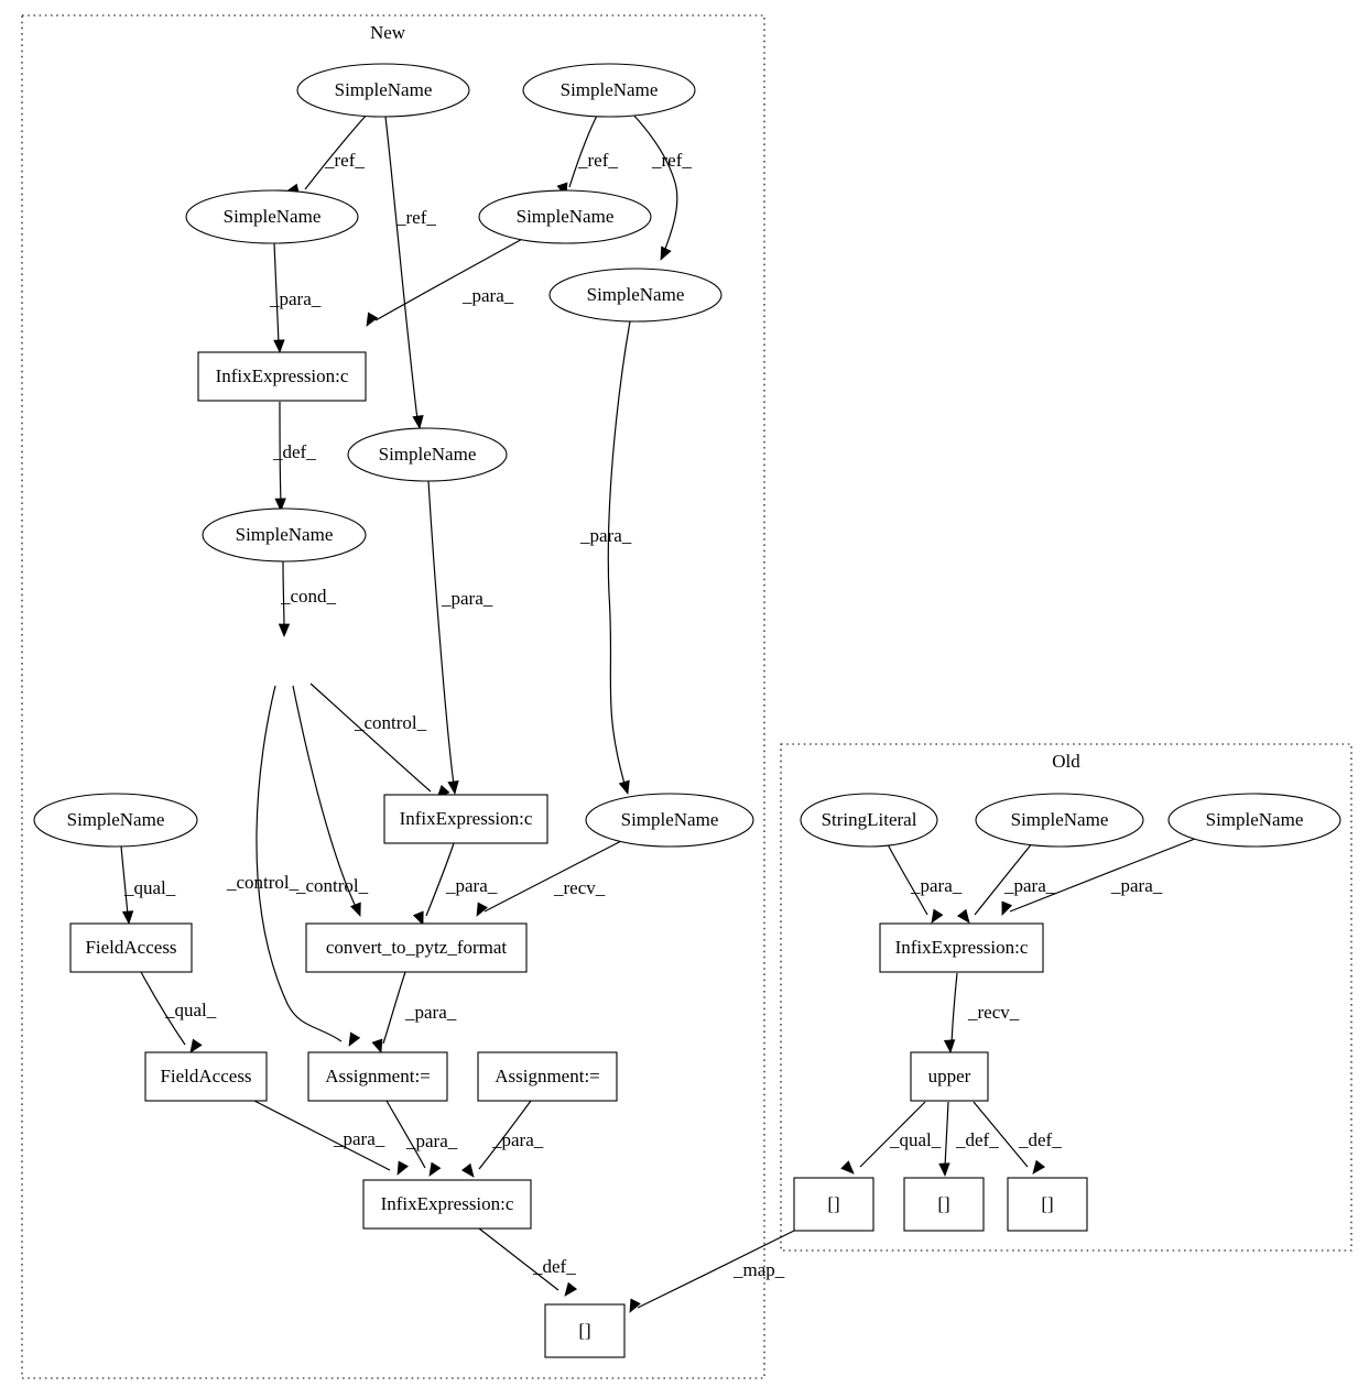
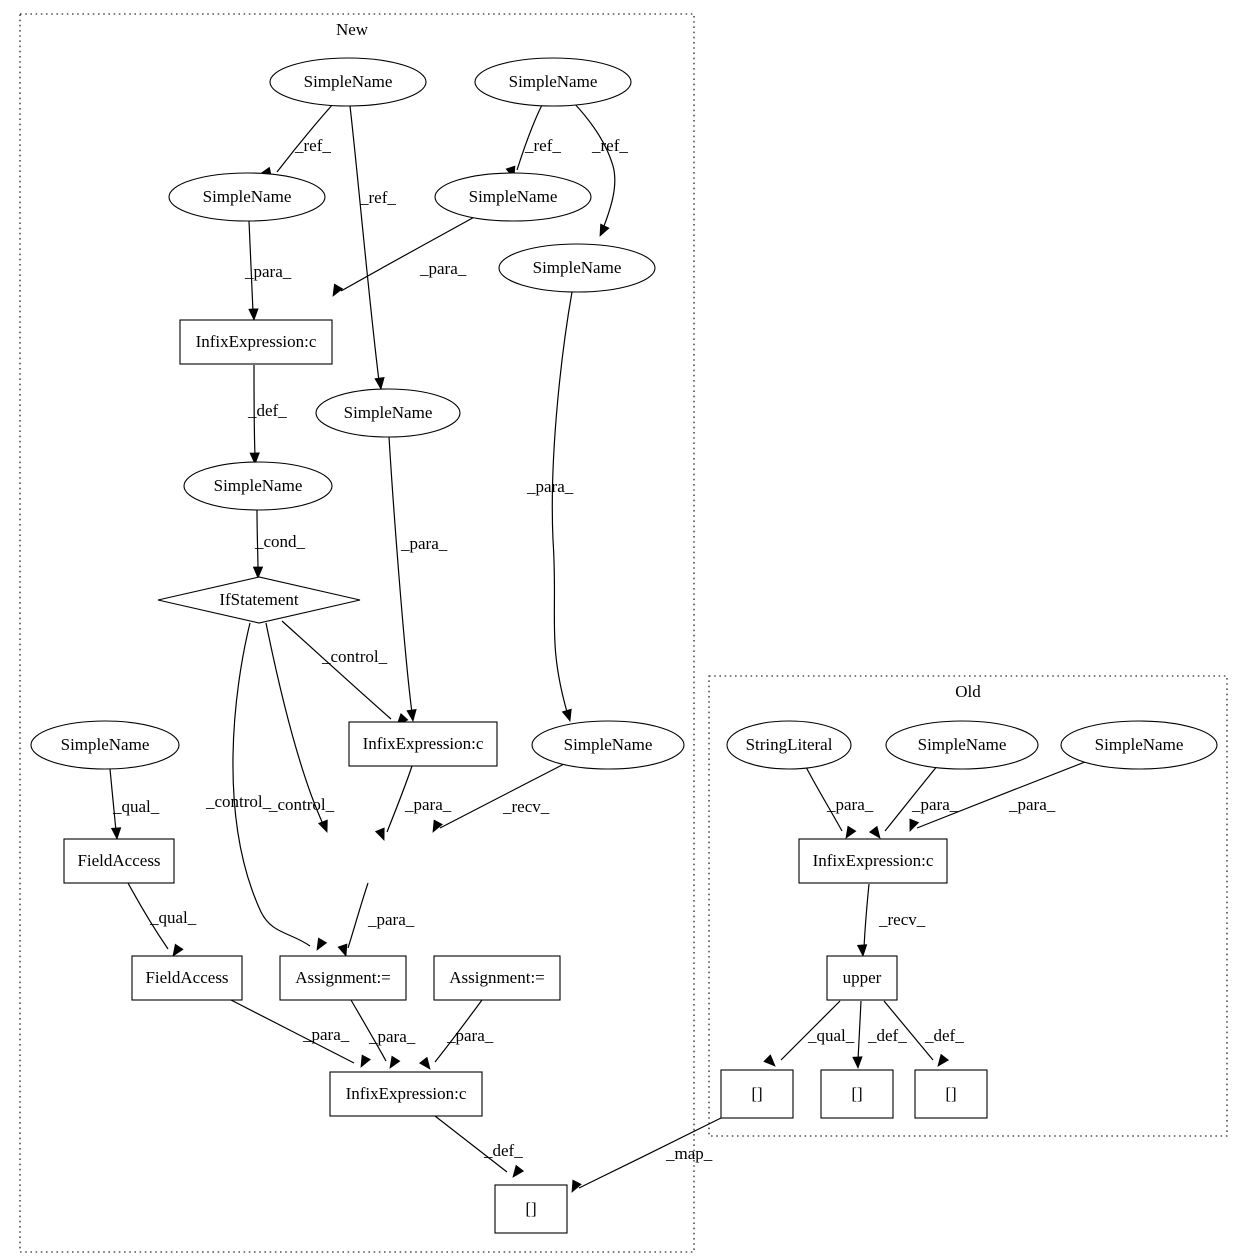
  New
  Old
  SimpleName
  SimpleName
  SimpleName
  SimpleName
  SimpleName
  InfixExpression:c
  SimpleName
  SimpleName
+ IfStatement
  SimpleName
  InfixExpression:c
  SimpleName
  FieldAccess
- convert_to_pytz_format
  FieldAccess
  Assignment:=
  Assignment:=
  InfixExpression:c
  []
  StringLiteral
  SimpleName
  SimpleName
  InfixExpression:c
  upper
  []
  []
  []
  _ref_
  _ref_
  _ref_
  _ref_
  _para_
  _para_
  _para_
  _def_
  _para_
  _cond_
  _control_
  _control_
  _control_
  _qual_
  _qual_
  _para_
  _recv_
  _para_
  _para_
  _para_
  _para_
  _def_
  _map_
  _para_
  _para_
  _para_
  _recv_
  _qual_
  _def_
  _def_
